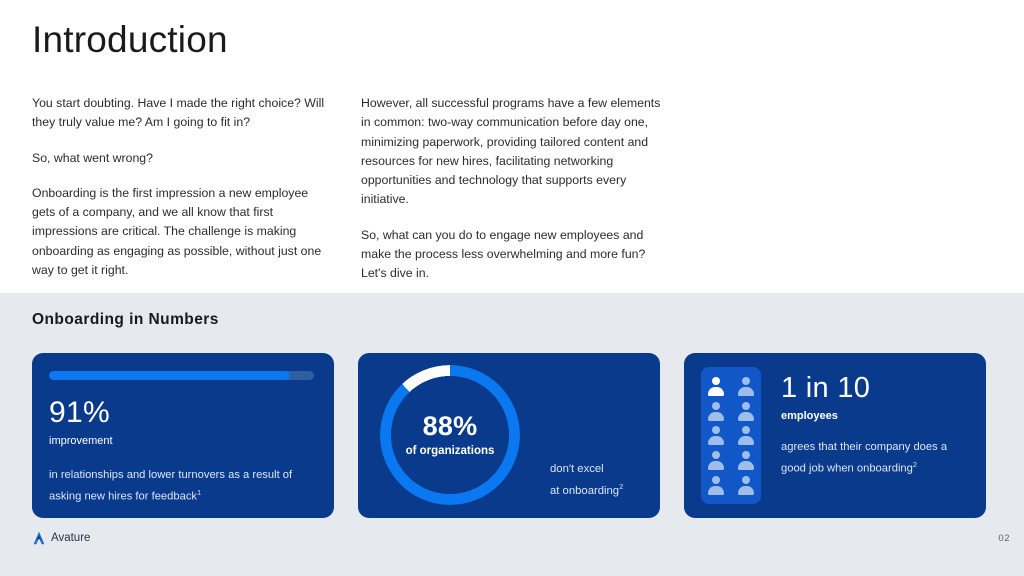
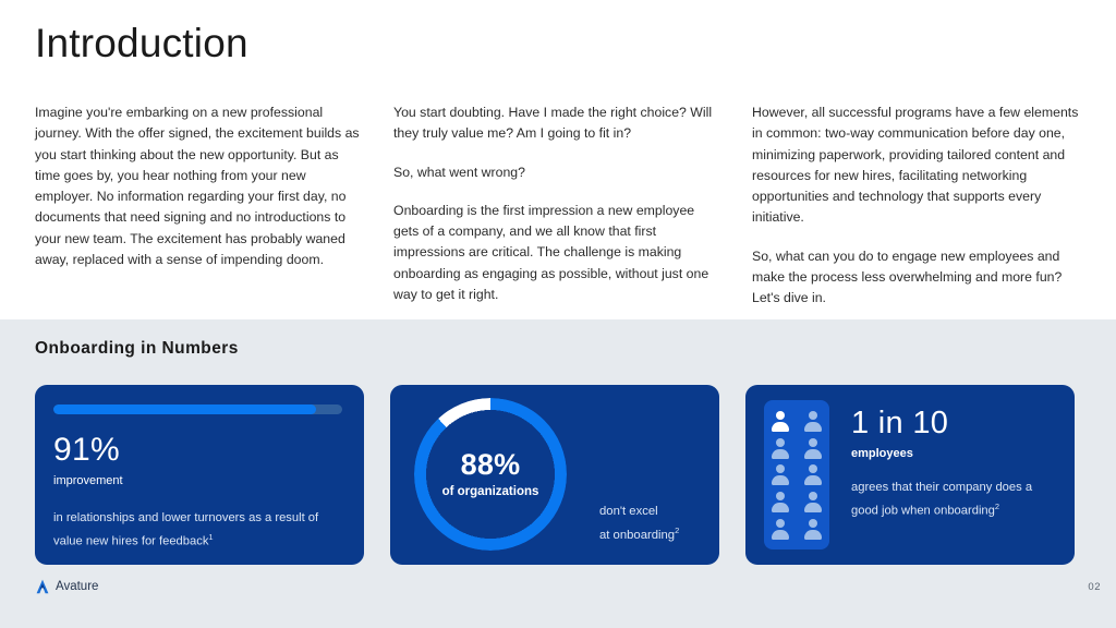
  Introduction
+ Imagine you're embarking on a new professional journey. With the offer signed, the excitement builds as you start thinking about the new opportunity. But as time goes by, you hear nothing from your new employer. No information regarding your first day, no documents that need signing and no introductions to your new team. The excitement has probably waned away, replaced with a sense of impending doom.
  You start doubting. Have I made the right choice? Will they truly value me? Am I going to fit in?
  So, what went wrong?
  Onboarding is the first impression a new employee gets of a company, and we all know that first impressions are critical. The challenge is making onboarding as engaging as possible, without just one way to get it right.
  However, all successful programs have a few elements in common: two-way communication before day one, minimizing paperwork, providing tailored content and resources for new hires, facilitating networking opportunities and technology that supports every initiative.
  So, what can you do to engage new employees and make the process less overwhelming and more fun? Let's dive in.
  Onboarding in Numbers
  91%
  improvement
- in relationships and lower turnovers as a result of asking new hires for feedback1
+ in relationships and lower turnovers as a result of value new hires for feedback1
  88%
  of organizations
  don't excel
  at onboarding2
  1 in 10
  employees
  agrees that their company does a good job when onboarding2
  Avature
  02
